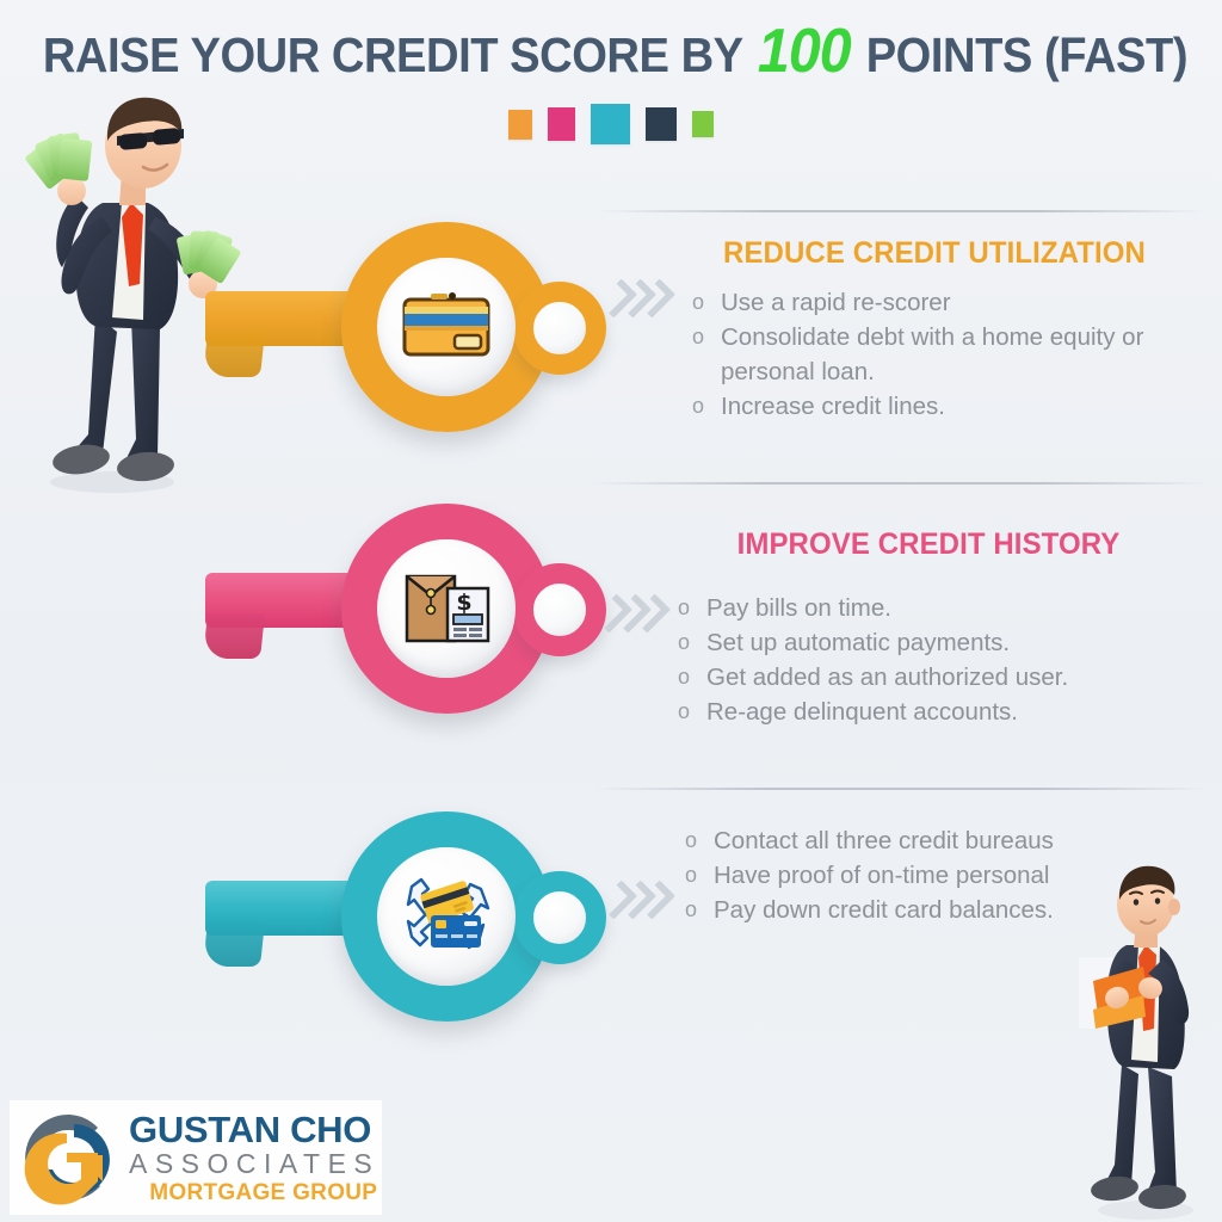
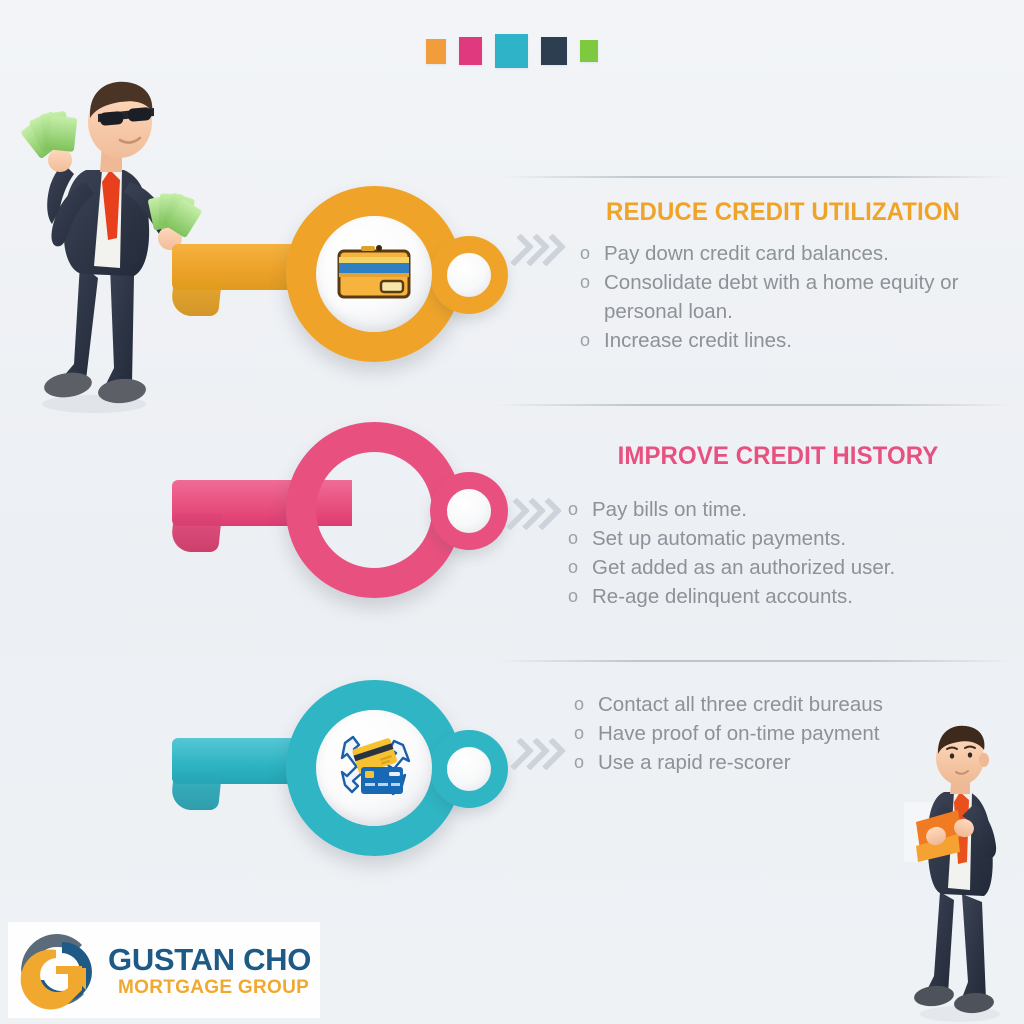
- RAISE YOUR CREDIT SCORE BY 100 POINTS (FAST)
  REDUCE CREDIT UTILIZATION
  o
- Use a rapid re-scorer
+ Pay down credit card balances.
  o
  Consolidate debt with a home equity or personal loan.
  o
  Increase credit lines.
- $
  IMPROVE CREDIT HISTORY
  o
  Pay bills on time.
  o
  Set up automatic payments.
  o
  Get added as an authorized user.
  o
  Re-age delinquent accounts.
  o
  Contact all three credit bureaus
  o
- Have proof of on-time personal
+ Have proof of on-time payment
  o
- Pay down credit card balances.
+ Use a rapid re-scorer
  GUSTAN CHO
- ASSOCIATES
  MORTGAGE GROUP
